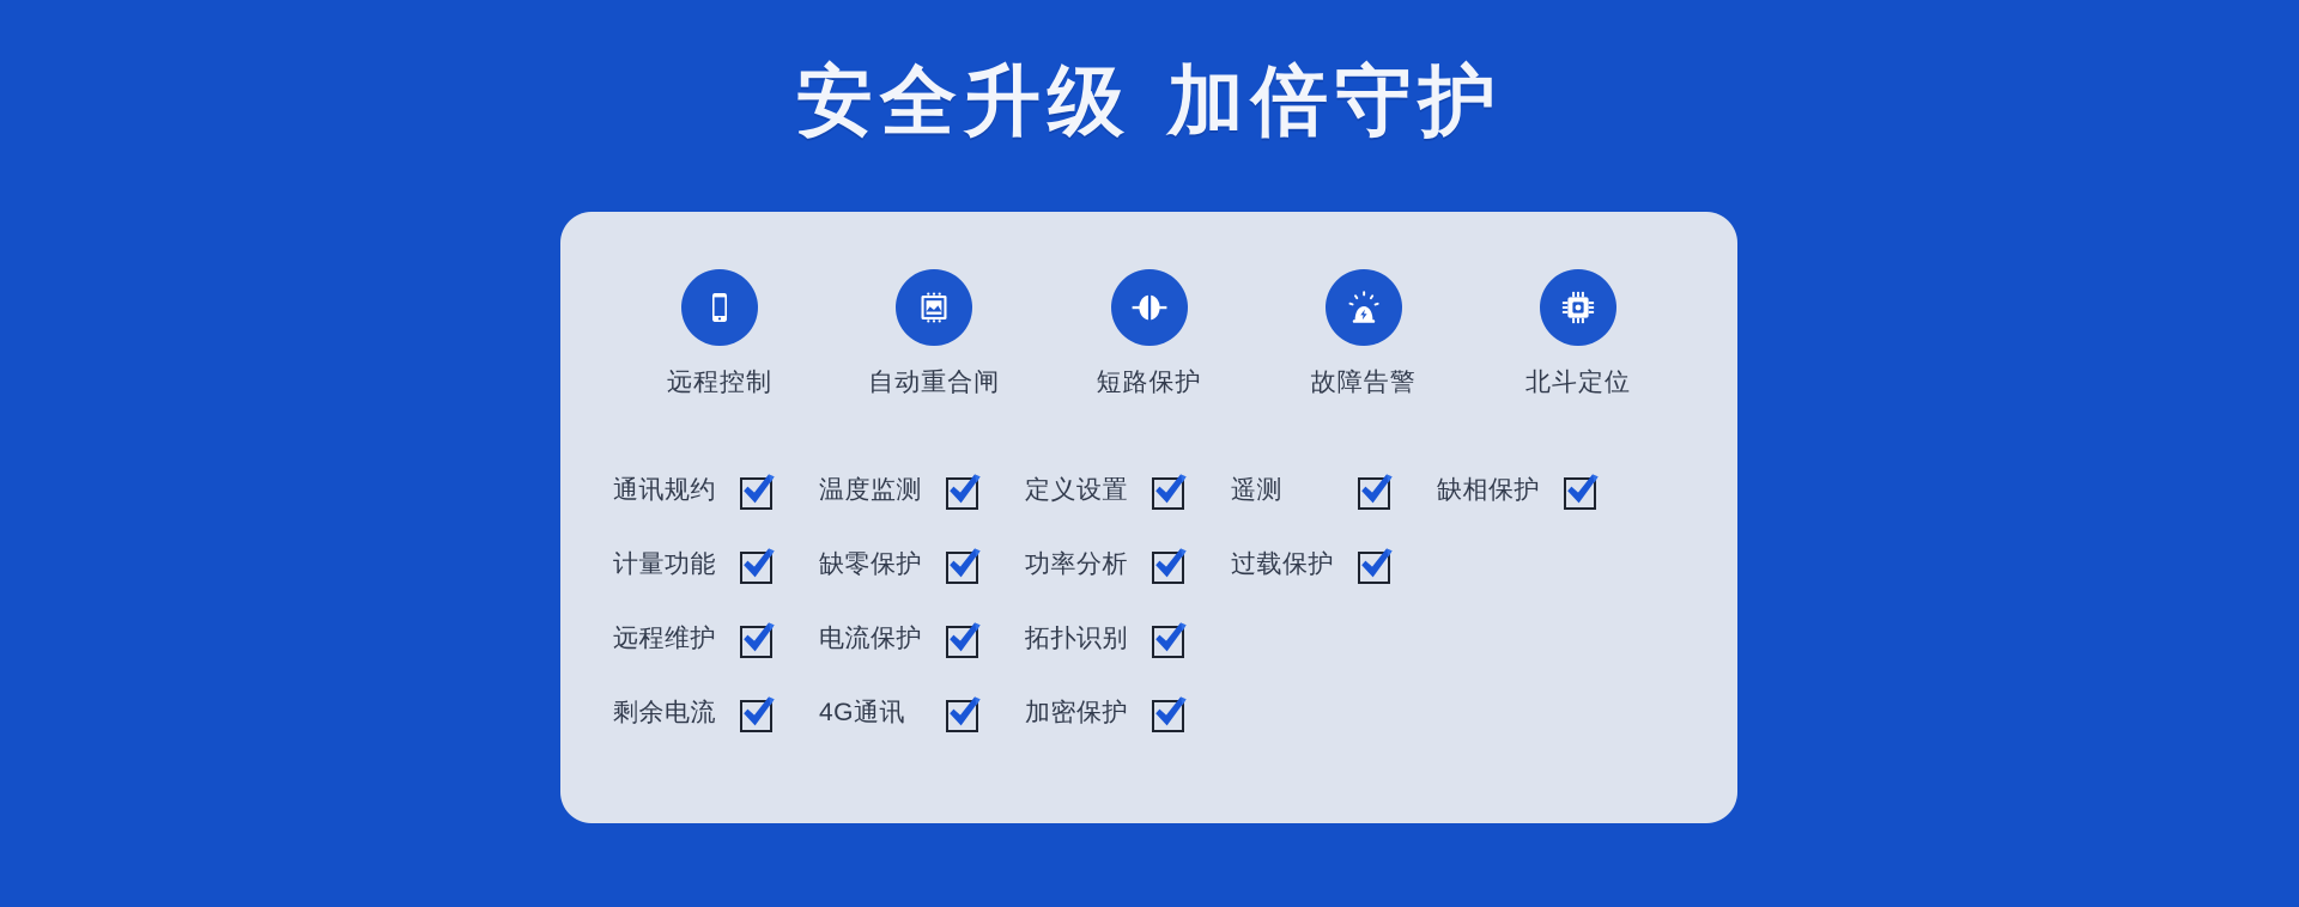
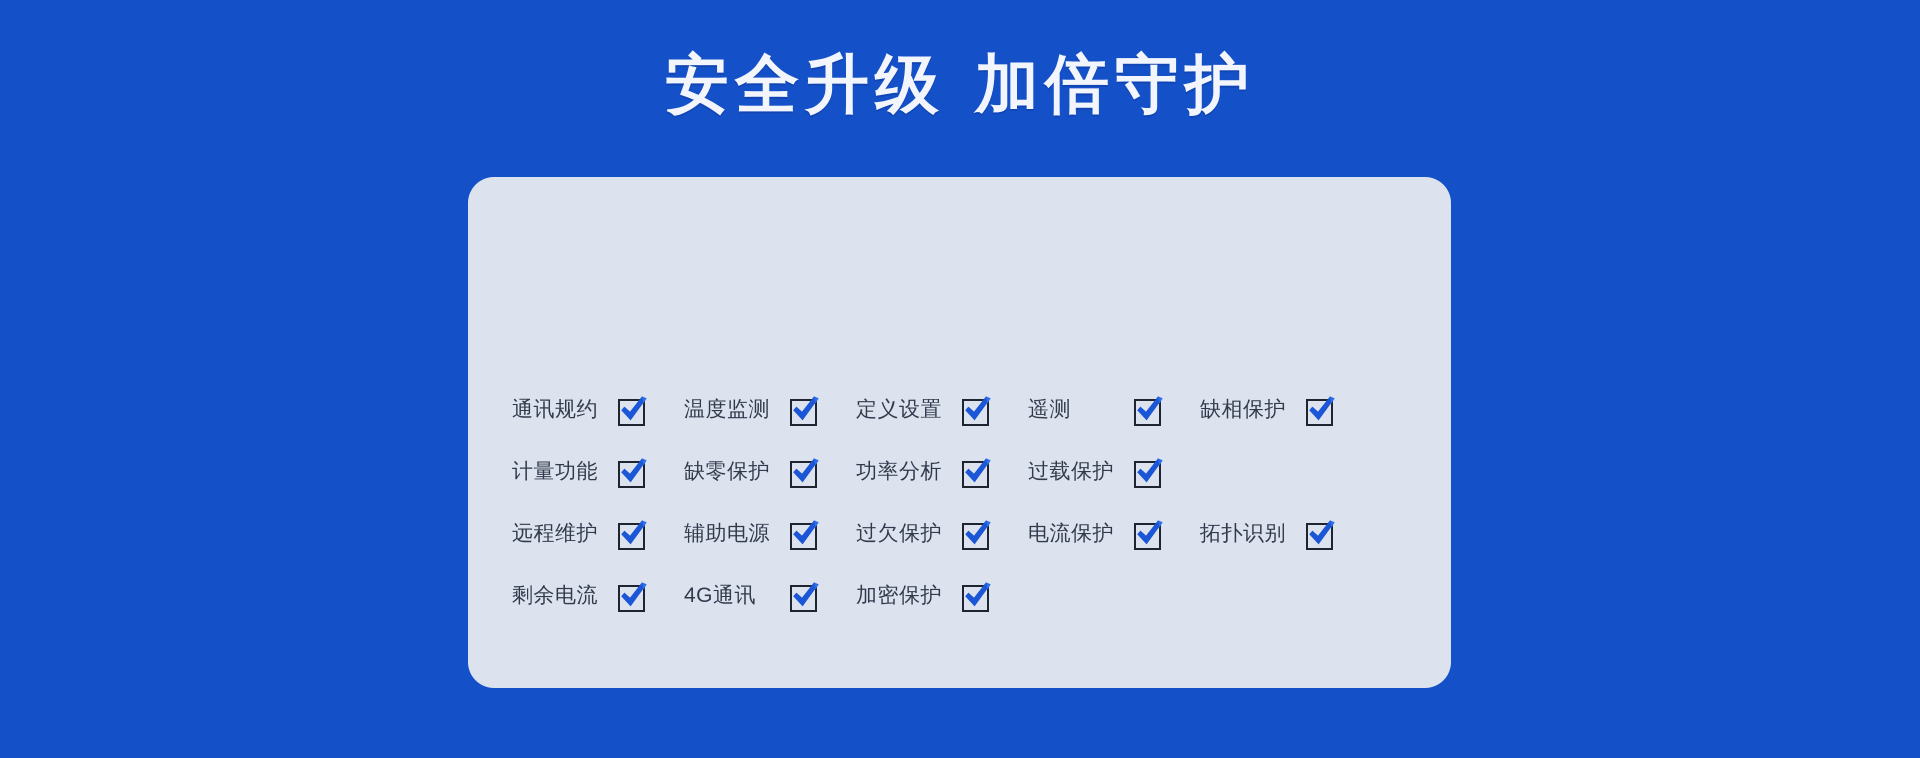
  安全升级 加倍守护
- 远程控制
- 自动重合闸
- 短路保护
- 故障告警
- 北斗定位
  通讯规约
  温度监测
  定义设置
  遥测
  缺相保护
  计量功能
  缺零保护
  功率分析
  过载保护
  远程维护
+ 辅助电源
+ 过欠保护
  电流保护
  拓扑识别
  剩余电流
  4G通讯
  加密保护
